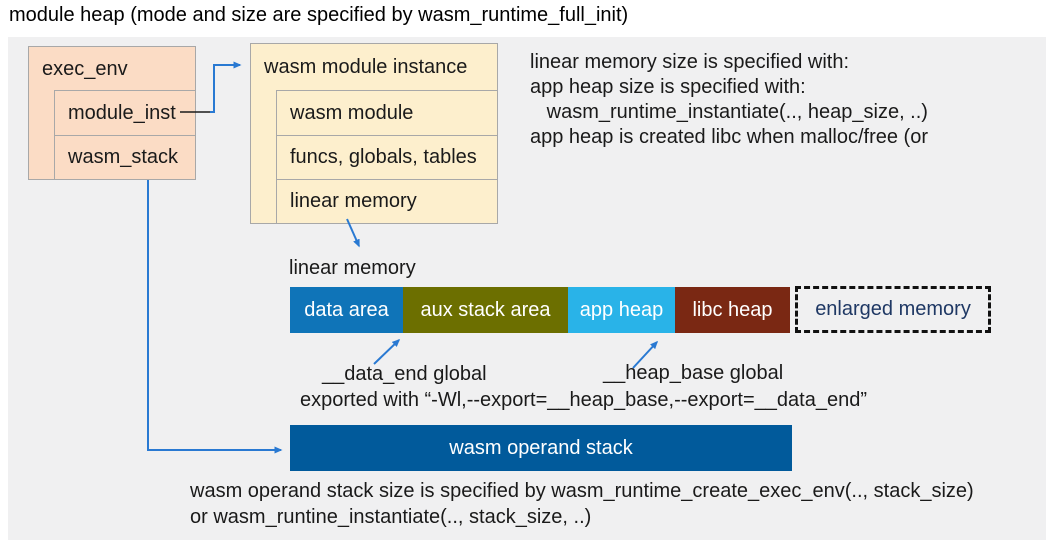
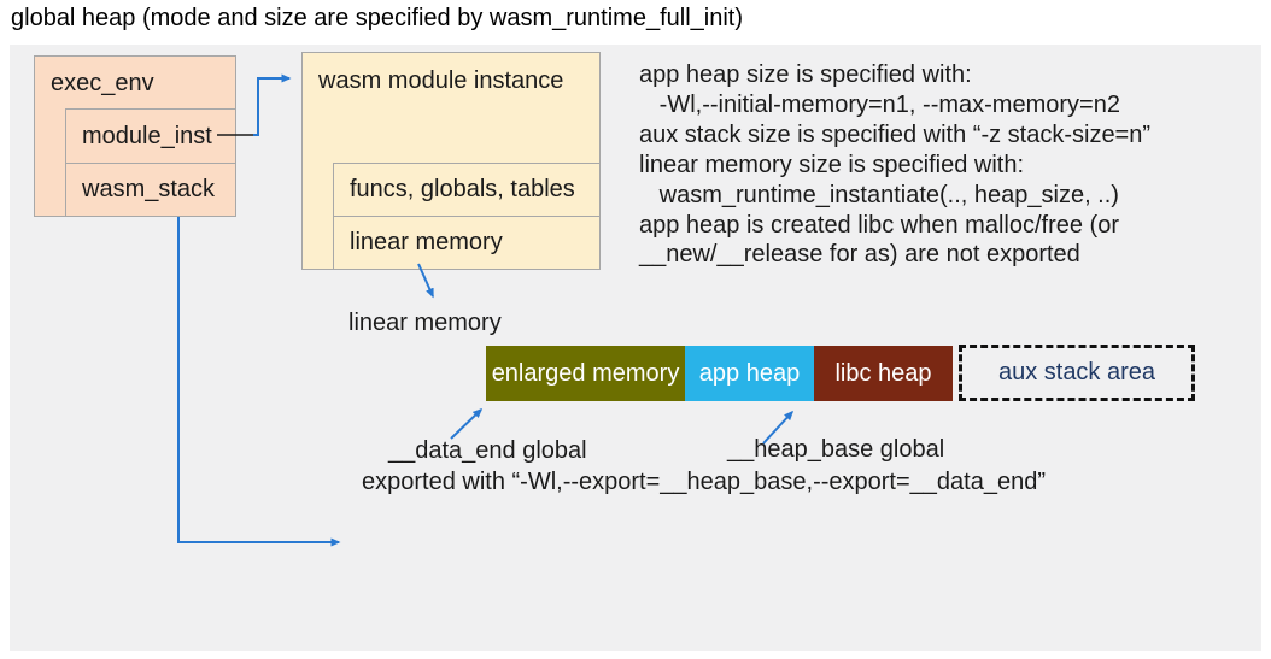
- module heap (mode and size are specified by wasm_runtime_full_init)
+ global heap (mode and size are specified by wasm_runtime_full_init)
  exec_env
  module_inst
  wasm_stack
  wasm module instance
- wasm module
  funcs, globals, tables
  linear memory
- linear memory size is specified with:
+ app heap size is specified with:
+ -Wl,--initial-memory=n1, --max-memory=n2
+ aux stack size is specified with “-z stack-size=n”
- app heap size is specified with:
+ linear memory size is specified with:
  wasm_runtime_instantiate(.., heap_size, ..)
  app heap is created libc when malloc/free (or
+ __new/__release for as) are not exported
  linear memory
- data area
- aux stack area
+ enlarged memory
  app heap
  libc heap
- enlarged memory
+ aux stack area
  __data_end global
  __heap_base global
  exported with “-Wl,--export=__heap_base,--export=__data_end”
- wasm operand stack
- wasm operand stack size is specified by wasm_runtime_create_exec_env(.., stack_size)
- or wasm_runtine_instantiate(.., stack_size, ..)
